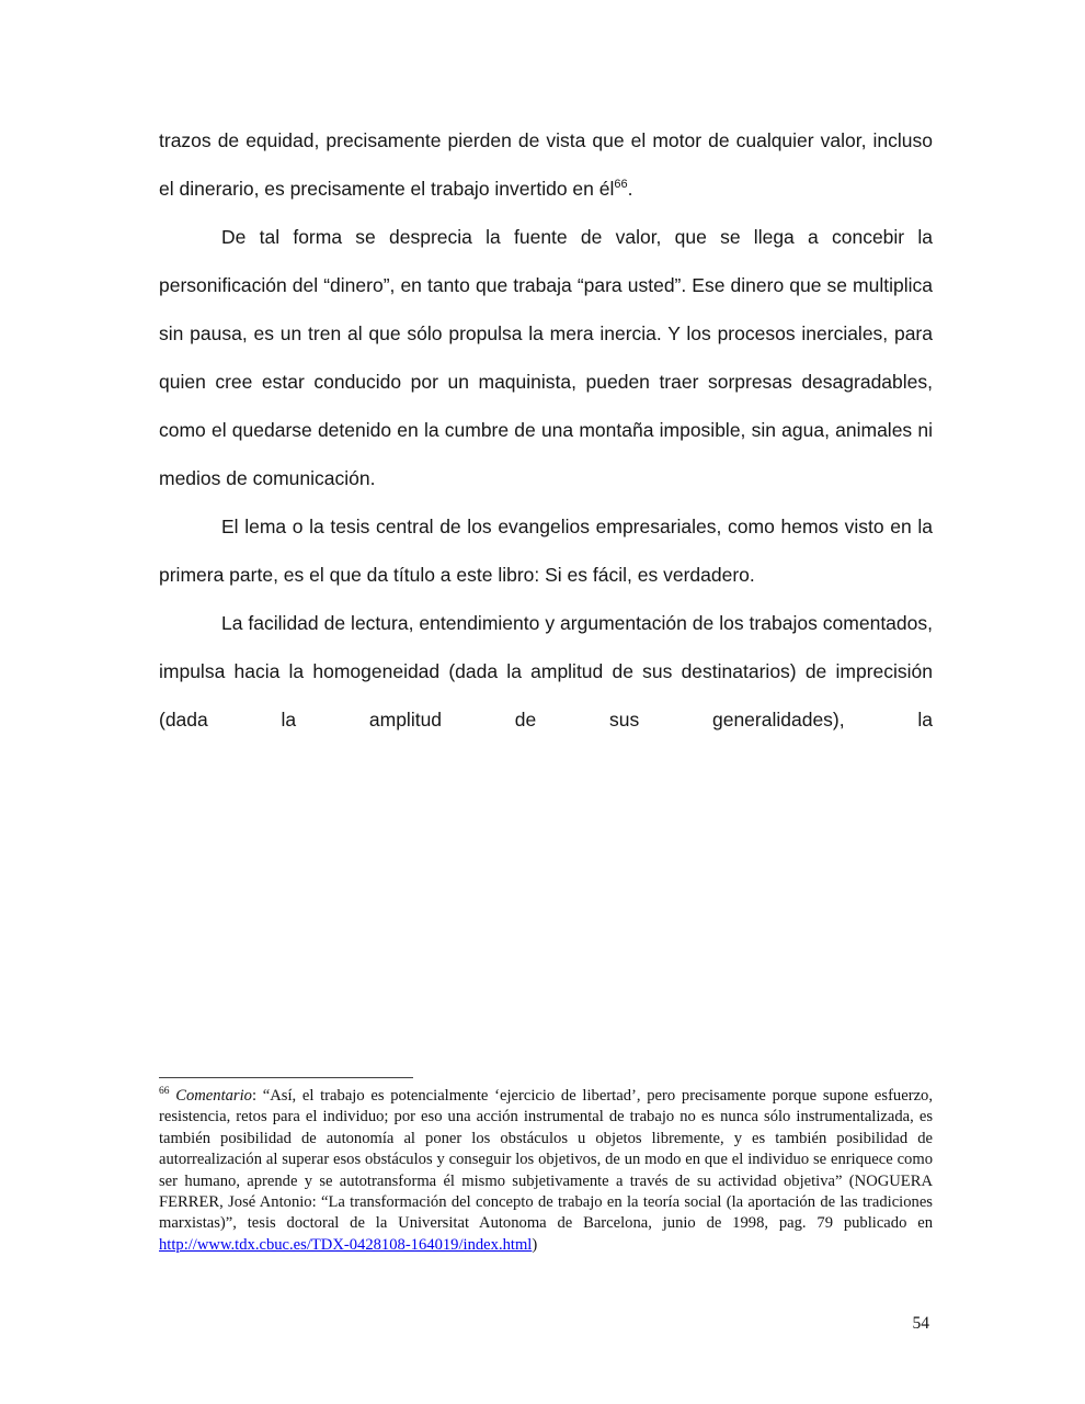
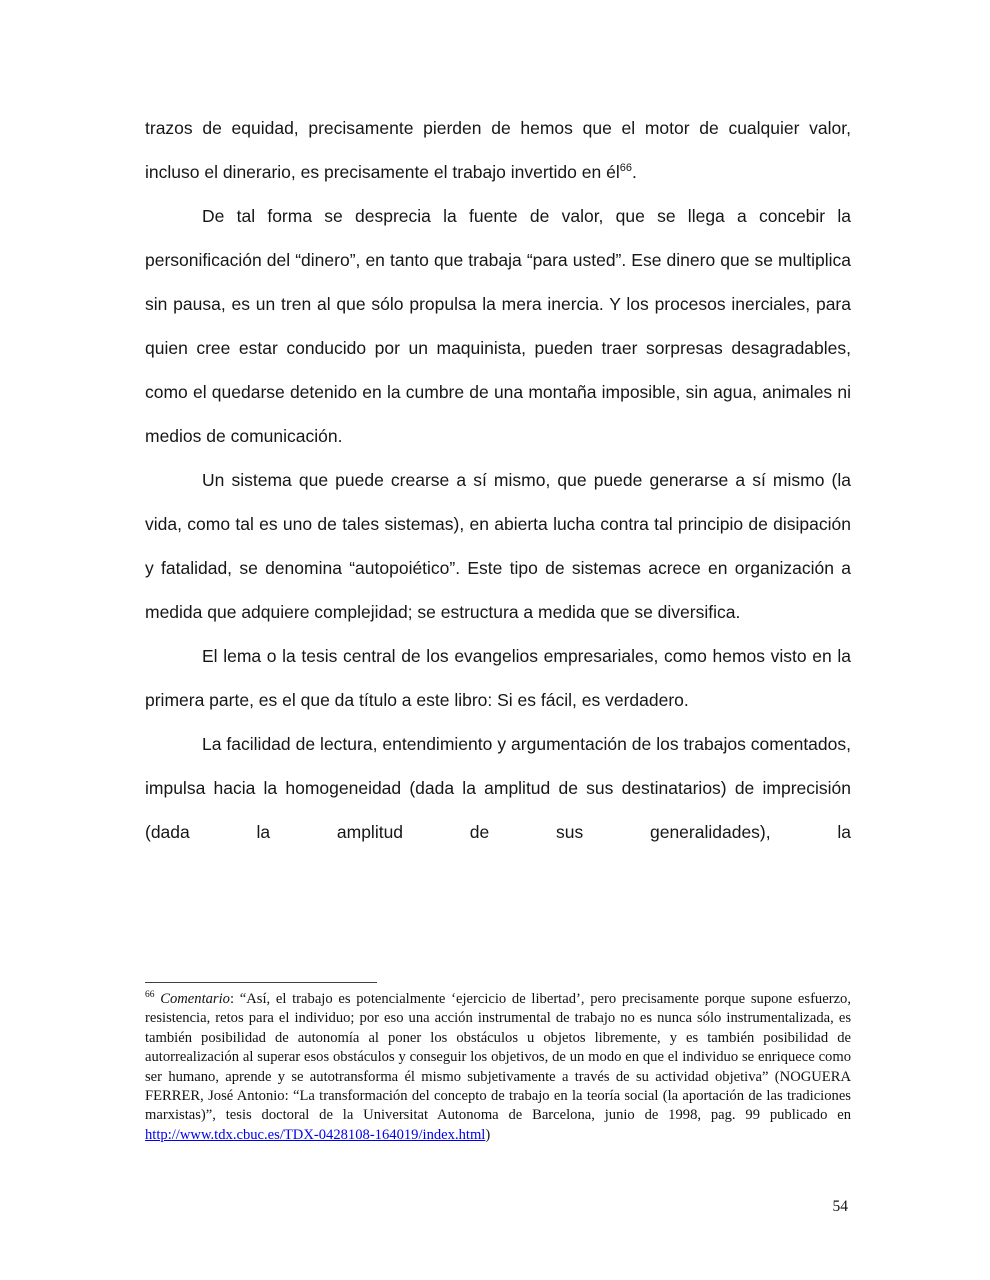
- trazos de equidad, precisamente pierden de vista que el motor de cualquier valor, incluso el dinerario, es precisamente el trabajo invertido en él66.
+ trazos de equidad, precisamente pierden de hemos que el motor de cualquier valor, incluso el dinerario, es precisamente el trabajo invertido en él66.
  De tal forma se desprecia la fuente de valor, que se llega a concebir la personificación del “dinero”, en tanto que trabaja “para usted”. Ese dinero que se multiplica sin pausa, es un tren al que sólo propulsa la mera inercia. Y los procesos inerciales, para quien cree estar conducido por un maquinista, pueden traer sorpresas desagradables, como el quedarse detenido en la cumbre de una montaña imposible, sin agua, animales ni medios de comunicación.
+ Un sistema que puede crearse a sí mismo, que puede generarse a sí mismo (la vida, como tal es uno de tales sistemas), en abierta lucha contra tal principio de disipación y fatalidad, se denomina “autopoiético”. Este tipo de sistemas acrece en organización a medida que adquiere complejidad; se estructura a medida que se diversifica.
  El lema o la tesis central de los evangelios empresariales, como hemos visto en la primera parte, es el que da título a este libro: Si es fácil, es verdadero.
  La facilidad de lectura, entendimiento y argumentación de los trabajos comentados, impulsa hacia la homogeneidad (dada la amplitud de sus destinatarios) de imprecisión (dada la amplitud de sus generalidades), la
- 66 Comentario: “Así, el trabajo es potencialmente ‘ejercicio de libertad’, pero precisamente porque supone esfuerzo, resistencia, retos para el individuo; por eso una acción instrumental de trabajo no es nunca sólo instrumentalizada, es también posibilidad de autonomía al poner los obstáculos u objetos libremente, y es también posibilidad de autorrealización al superar esos obstáculos y conseguir los objetivos, de un modo en que el individuo se enriquece como ser humano, aprende y se autotransforma él mismo subjetivamente a través de su actividad objetiva” (NOGUERA FERRER, José Antonio: “La transformación del concepto de trabajo en la teoría social (la aportación de las tradiciones marxistas)”, tesis doctoral de la Universitat Autonoma de Barcelona, junio de 1998, pag. 79 publicado en http://www.tdx.cbuc.es/TDX-0428108-164019/index.html)
+ 66 Comentario: “Así, el trabajo es potencialmente ‘ejercicio de libertad’, pero precisamente porque supone esfuerzo, resistencia, retos para el individuo; por eso una acción instrumental de trabajo no es nunca sólo instrumentalizada, es también posibilidad de autonomía al poner los obstáculos u objetos libremente, y es también posibilidad de autorrealización al superar esos obstáculos y conseguir los objetivos, de un modo en que el individuo se enriquece como ser humano, aprende y se autotransforma él mismo subjetivamente a través de su actividad objetiva” (NOGUERA FERRER, José Antonio: “La transformación del concepto de trabajo en la teoría social (la aportación de las tradiciones marxistas)”, tesis doctoral de la Universitat Autonoma de Barcelona, junio de 1998, pag. 99 publicado en http://www.tdx.cbuc.es/TDX-0428108-164019/index.html)
  54
